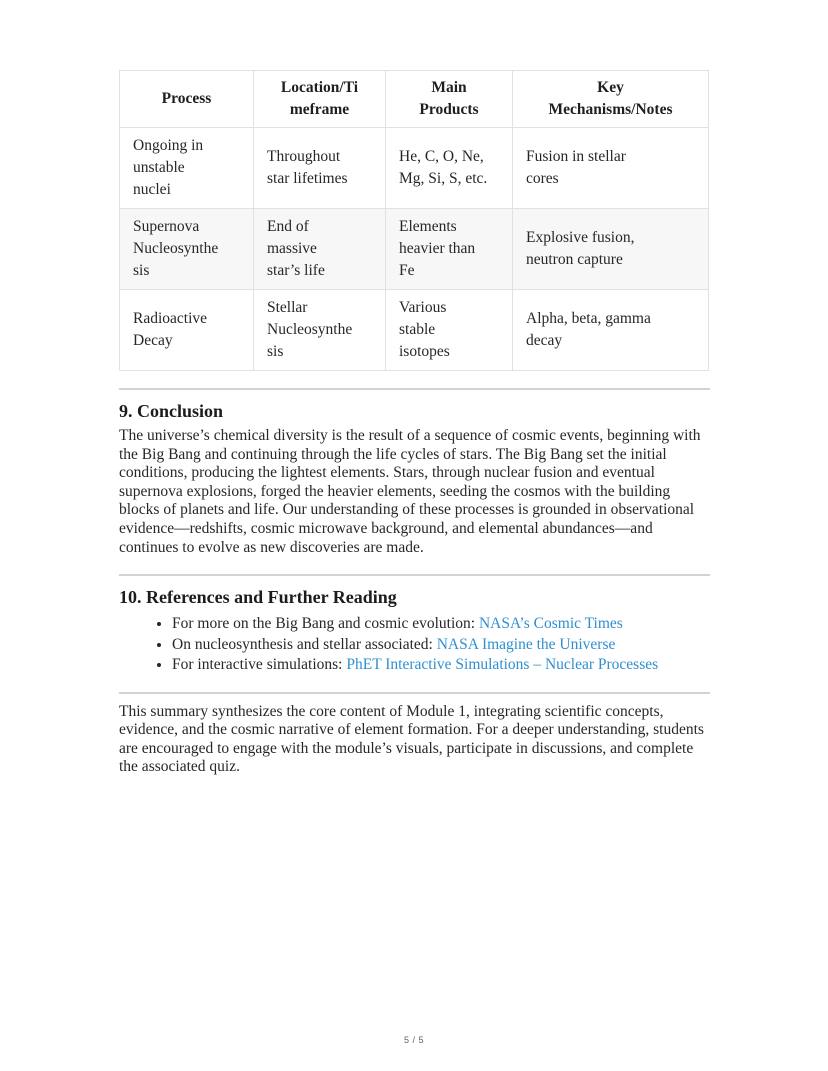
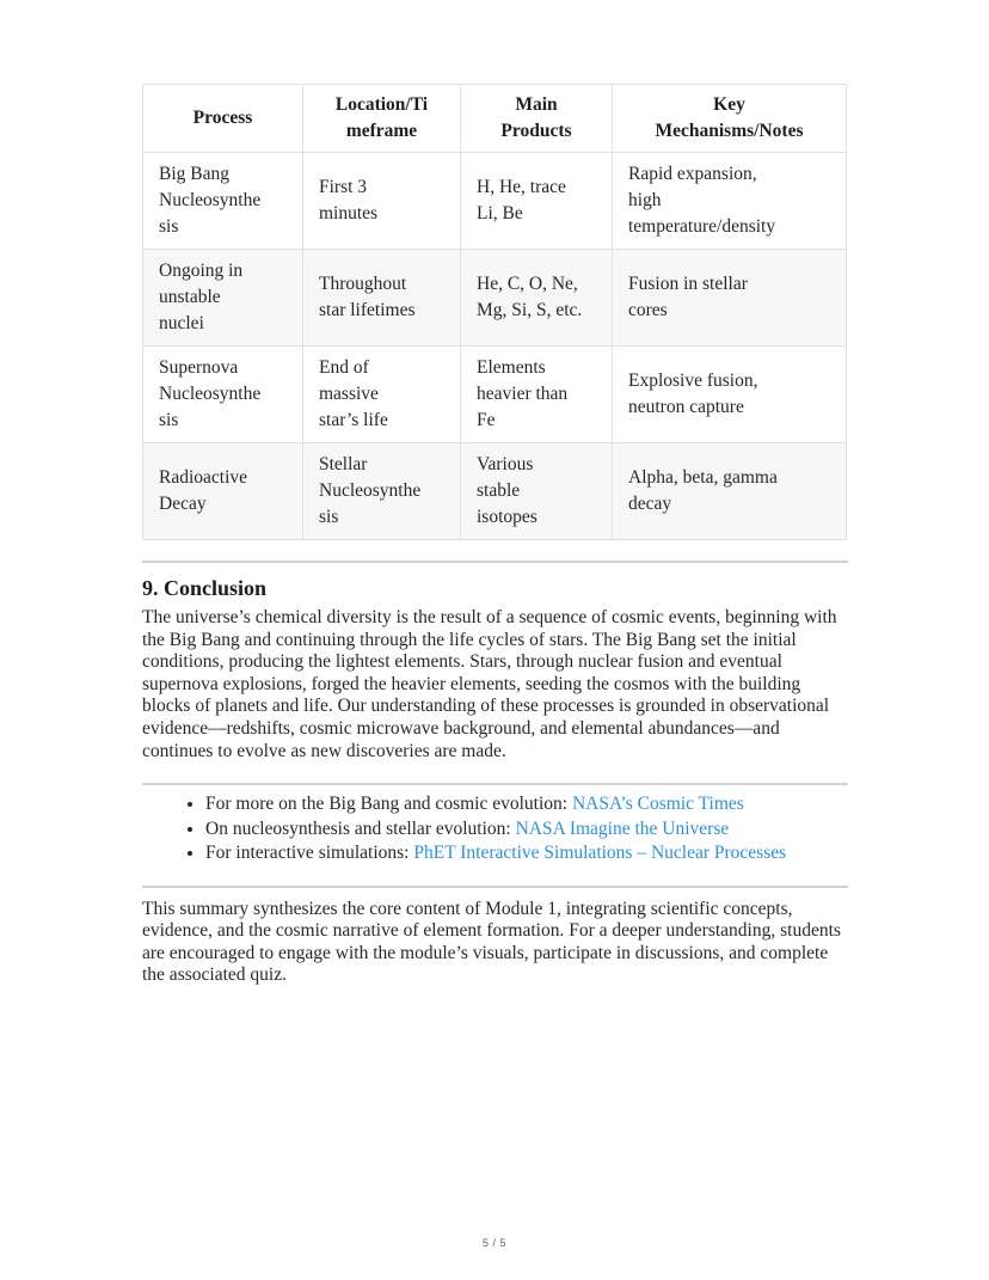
  Process	Location/Ti meframe	Main Products	Key Mechanisms/Notes
+ Big Bang Nucleosynthe sis	First 3 minutes	H, He, trace Li, Be	Rapid expansion, high temperature/density
  Ongoing in unstable nuclei	Throughout star lifetimes	He, C, O, Ne, Mg, Si, S, etc.	Fusion in stellar cores
  Supernova Nucleosynthe sis	End of massive star’s life	Elements heavier than Fe	Explosive fusion, neutron capture
  Radioactive Decay	Stellar Nucleosynthe sis	Various stable isotopes	Alpha, beta, gamma decay
  9. Conclusion
  The universe’s chemical diversity is the result of a sequence of cosmic events, beginning with the Big Bang and continuing through the life cycles of stars. The Big Bang set the initial conditions, producing the lightest elements. Stars, through nuclear fusion and eventual supernova explosions, forged the heavier elements, seeding the cosmos with the building blocks of planets and life. Our understanding of these processes is grounded in observational evidence—redshifts, cosmic microwave background, and elemental abundances—and continues to evolve as new discoveries are made.
- 10. References and Further Reading
  For more on the Big Bang and cosmic evolution: NASA’s Cosmic Times
- On nucleosynthesis and stellar associated: NASA Imagine the Universe
+ On nucleosynthesis and stellar evolution: NASA Imagine the Universe
  For interactive simulations: PhET Interactive Simulations – Nuclear Processes
  This summary synthesizes the core content of Module 1, integrating scientific concepts, evidence, and the cosmic narrative of element formation. For a deeper understanding, students are encouraged to engage with the module’s visuals, participate in discussions, and complete the associated quiz.
  5 / 5
